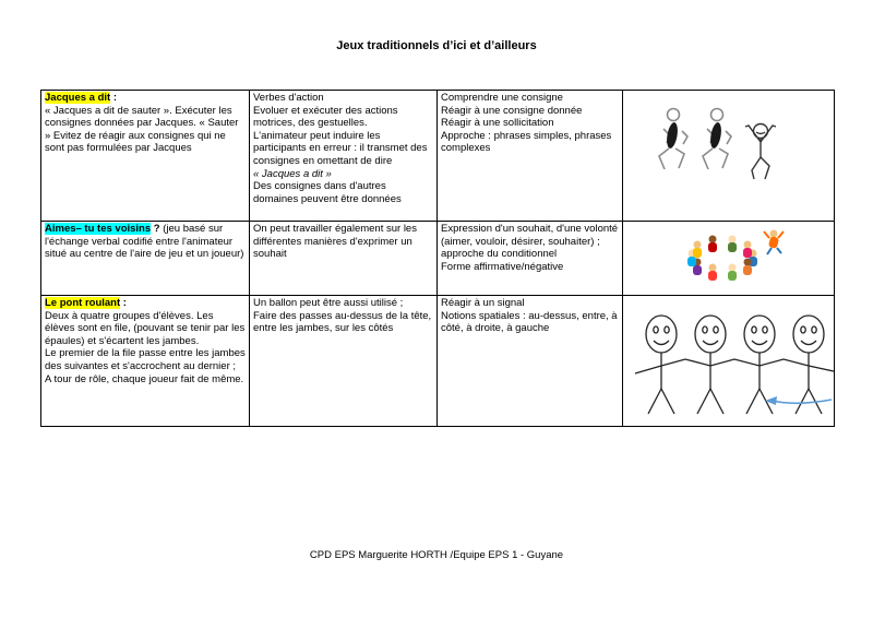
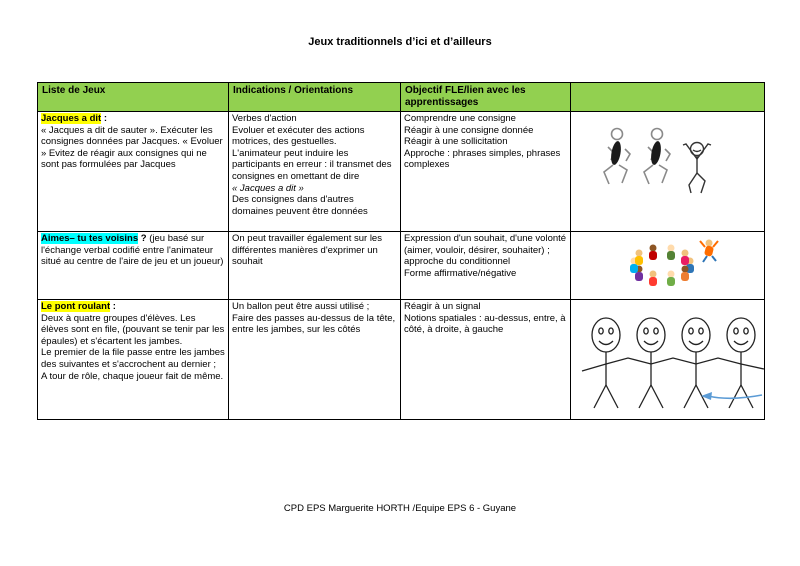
  Jeux traditionnels d’ici et d’ailleurs
+ Liste de Jeux	Indications / Orientations	Objectif FLE/lien avec les apprentissages
- Jacques a dit : « Jacques a dit de sauter ». Exécuter les consignes données par Jacques. « Sauter » Evitez de réagir aux consignes qui ne sont pas formulées par Jacques	Verbes d'action Evoluer et exécuter des actions motrices, des gestuelles. L'animateur peut induire les participants en erreur : il transmet des consignes en omettant de dire « Jacques a dit » Des consignes dans d'autres domaines peuvent être données	Comprendre une consigne Réagir à une consigne donnée Réagir à une sollicitation Approche : phrases simples, phrases complexes
+ Jacques a dit : « Jacques a dit de sauter ». Exécuter les consignes données par Jacques. « Evoluer » Evitez de réagir aux consignes qui ne sont pas formulées par Jacques	Verbes d'action Evoluer et exécuter des actions motrices, des gestuelles. L'animateur peut induire les participants en erreur : il transmet des consignes en omettant de dire « Jacques a dit » Des consignes dans d'autres domaines peuvent être données	Comprendre une consigne Réagir à une consigne donnée Réagir à une sollicitation Approche : phrases simples, phrases complexes
  Aimes– tu tes voisins ? (jeu basé sur l'échange verbal codifié entre l'animateur situé au centre de l'aire de jeu et un joueur)	On peut travailler également sur les différentes manières d'exprimer un souhait	Expression d'un souhait, d'une volonté (aimer, vouloir, désirer, souhaiter) ; approche du conditionnel Forme affirmative/négative
  Le pont roulant : Deux à quatre groupes d'élèves. Les élèves sont en file, (pouvant se tenir par les épaules) et s'écartent les jambes. Le premier de la file passe entre les jambes des suivantes et s'accrochent au dernier ; A tour de rôle, chaque joueur fait de même.	Un ballon peut être aussi utilisé ; Faire des passes au-dessus de la tête, entre les jambes, sur les côtés	Réagir à un signal Notions spatiales : au-dessus, entre, à côté, à droite, à gauche
- CPD EPS Marguerite HORTH /Equipe EPS 1 - Guyane
+ CPD EPS Marguerite HORTH /Equipe EPS 6 - Guyane
